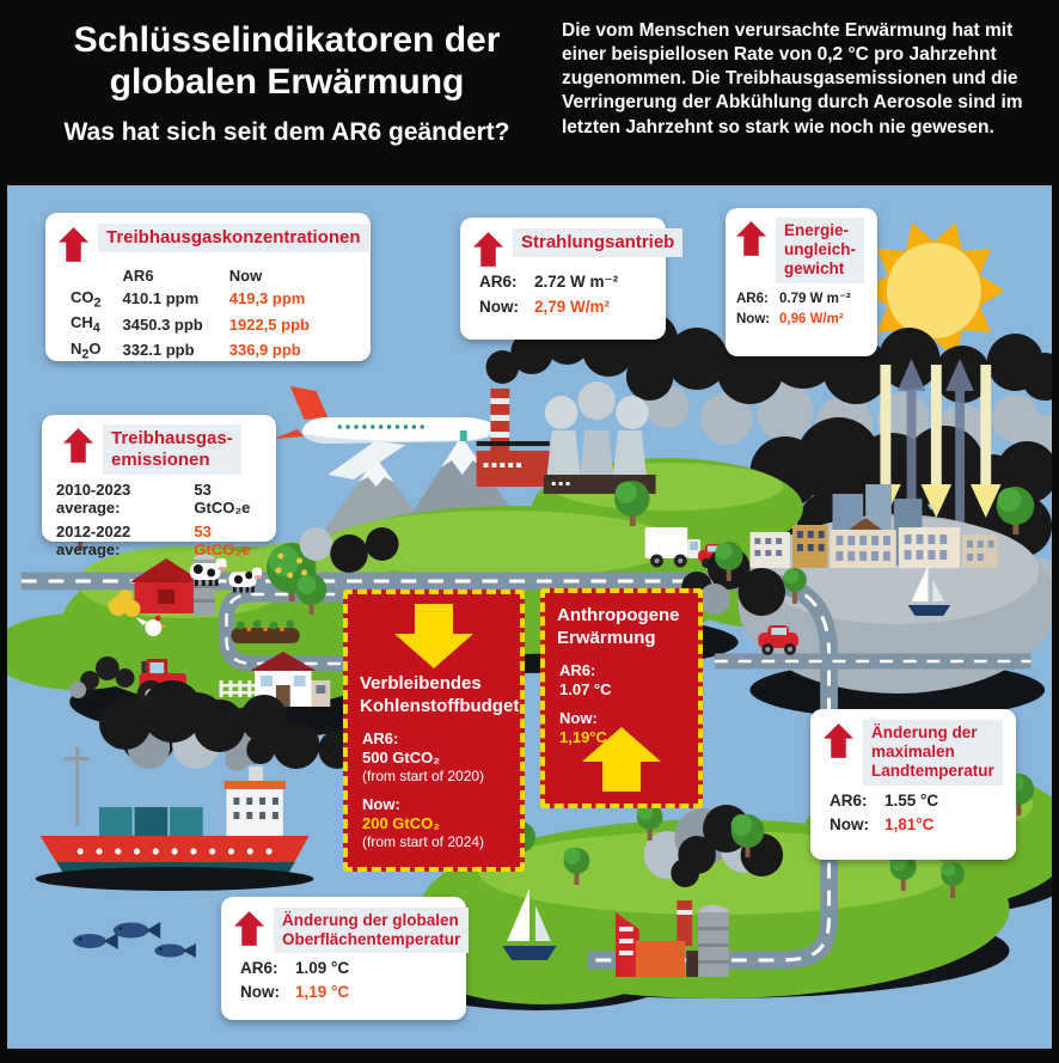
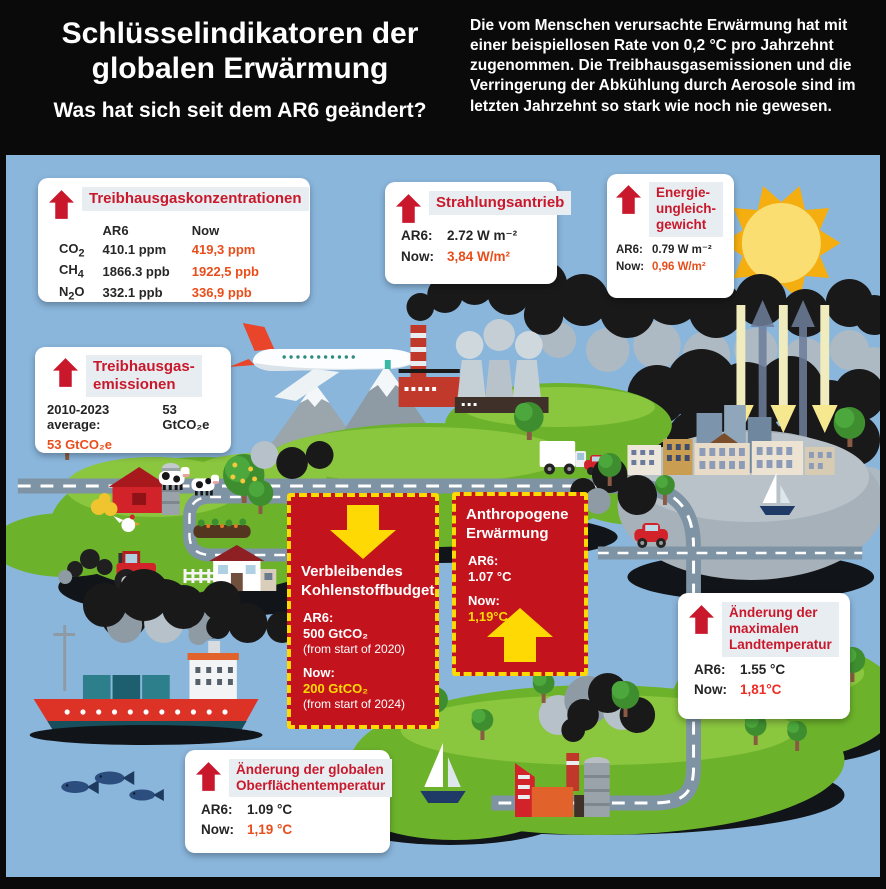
  Schlüsselindikatoren der globalen Erwärmung
  Was hat sich seit dem AR6 geändert?
  Die vom Menschen verursachte Erwärmung hat mit einer beispiellosen Rate von 0,2 °C pro Jahrzehnt zugenommen. Die Treibhausgasemissionen und die Verringerung der Abkühlung durch Aerosole sind im letzten Jahrzehnt so stark wie noch nie gewesen.
  Treibhausgaskonzentrationen
  	AR6	Now
  CO2	410.1 ppm	419,3 ppm
- CH4	3450.3 ppb	1922,5 ppb
+ CH4	1866.3 ppb	1922,5 ppb
  N2O	332.1 ppb	336,9 ppb
  Strahlungsantrieb
  AR6:
  2.72 W m⁻²
  Now:
- 2,79 W/m²
+ 3,84 W/m²
  Energie-
  ungleich-
  gewicht
  AR6:
  0.79 W m⁻²
  Now:
  0,96 W/m²
  Treibhausgas-
  emissionen
  2010-2023 average:
  53 GtCO₂e
- 2012-2022 average:
  53 GtCO₂e
  Verbleibendes Kohlenstoffbudget
  AR6:
  500 GtCO₂
  (from start of 2020)
  Now:
  200 GtCO₂
  (from start of 2024)
  Anthropogene Erwärmung
  AR6:
  1.07 °C
  Now:
  1,19°C
  Änderung der maximalen Landtemperatur
  AR6:
  1.55 °C
  Now:
  1,81°C
  Änderung der globalen Oberflächentemperatur
  AR6:
  1.09 °C
  Now:
  1,19 °C
